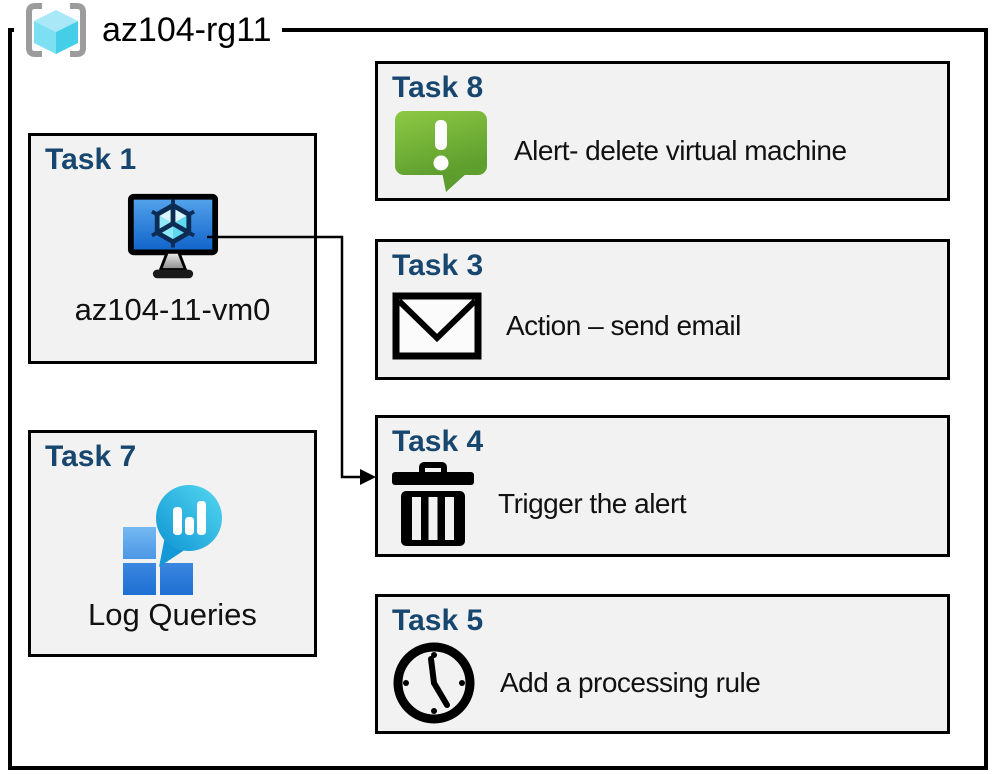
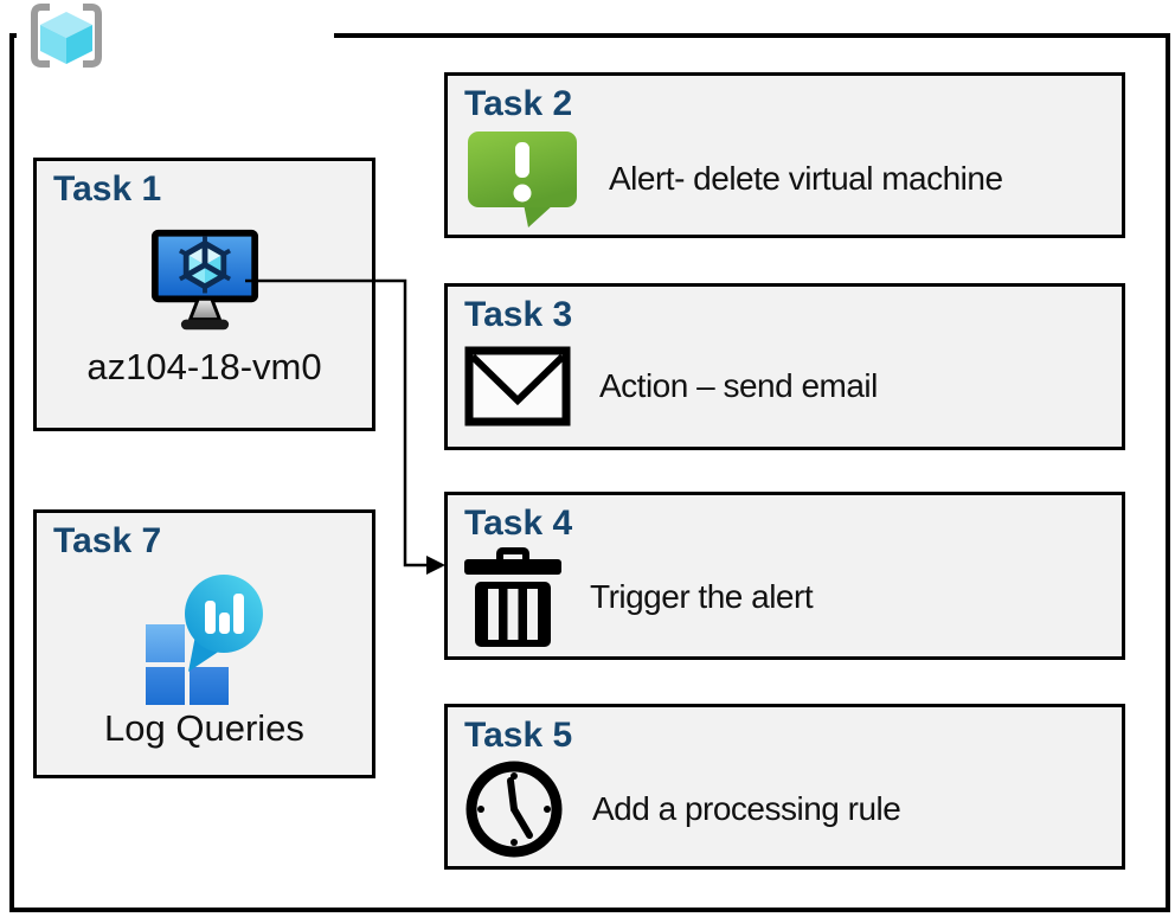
- az104-rg11
  Task 1
- az104-11-vm0
+ az104-18-vm0
  Task 7
  Log Queries
- Task 8
+ Task 2
  Alert- delete virtual machine
  Task 3
  Action – send email
  Task 4
  Trigger the alert
  Task 5
  Add a processing rule
